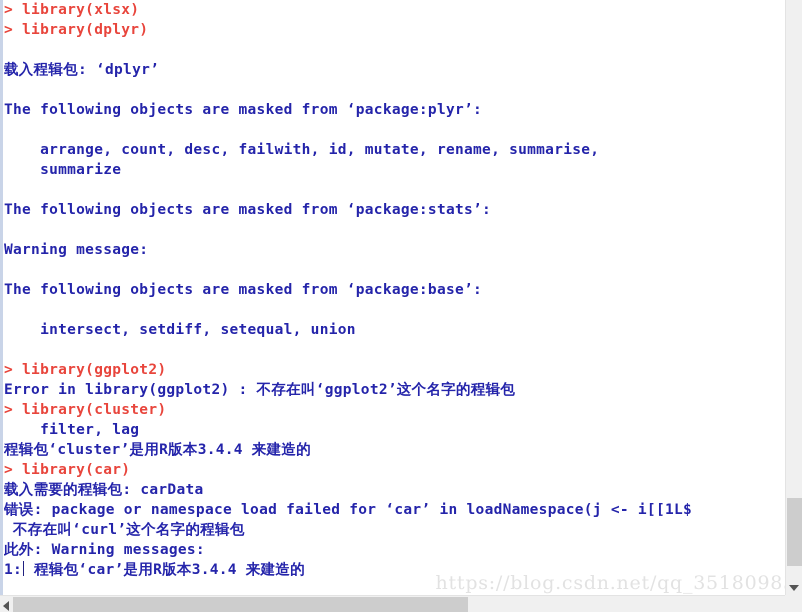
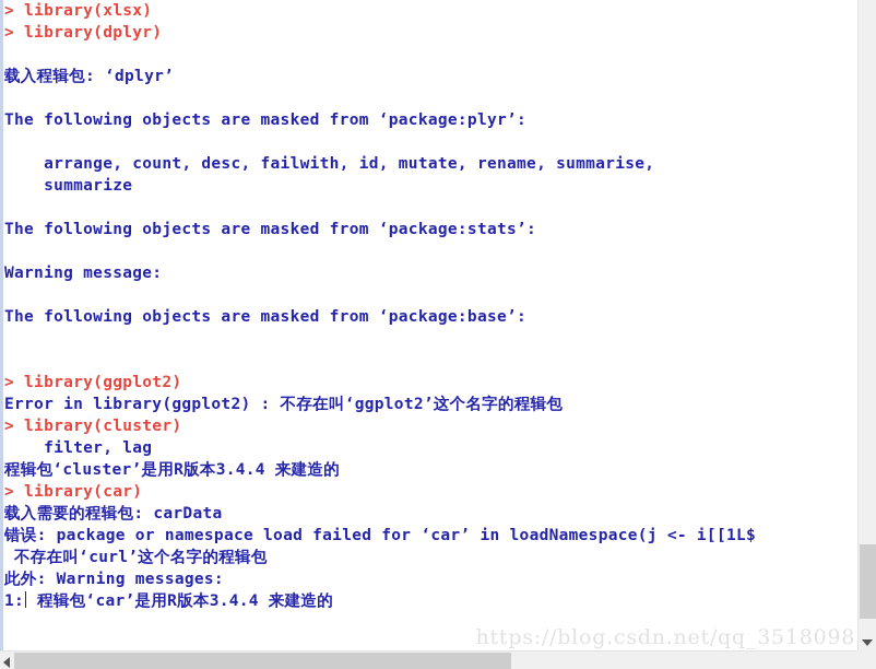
  > library(xlsx)
  > library(dplyr)
  载入程辑包: ‘dplyr’
  The following objects are masked from ‘package:plyr’:
  arrange, count, desc, failwith, id, mutate, rename, summarise,
  summarize
  The following objects are masked from ‘package:stats’:
  Warning message:
  The following objects are masked from ‘package:base’:
- intersect, setdiff, setequal, union
  > library(ggplot2)
  Error in library(ggplot2) : 不存在叫‘ggplot2’这个名字的程辑包
  > library(cluster)
  filter, lag
  程辑包‘cluster’是用R版本3.4.4 来建造的
  > library(car)
  载入需要的程辑包: carData
  错误: package or namespace load failed for ‘car’ in loadNamespace(j <- i[[1L$
  不存在叫‘curl’这个名字的程辑包
  此外: Warning messages:
  1: 程辑包‘car’是用R版本3.4.4 来建造的
  https://blog.csdn.net/qq_3518098
